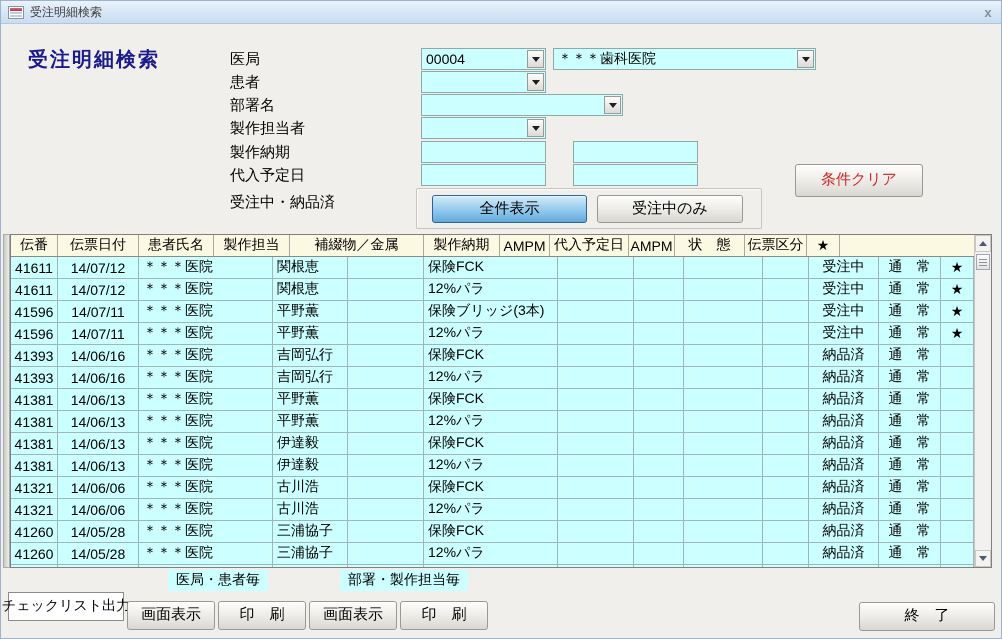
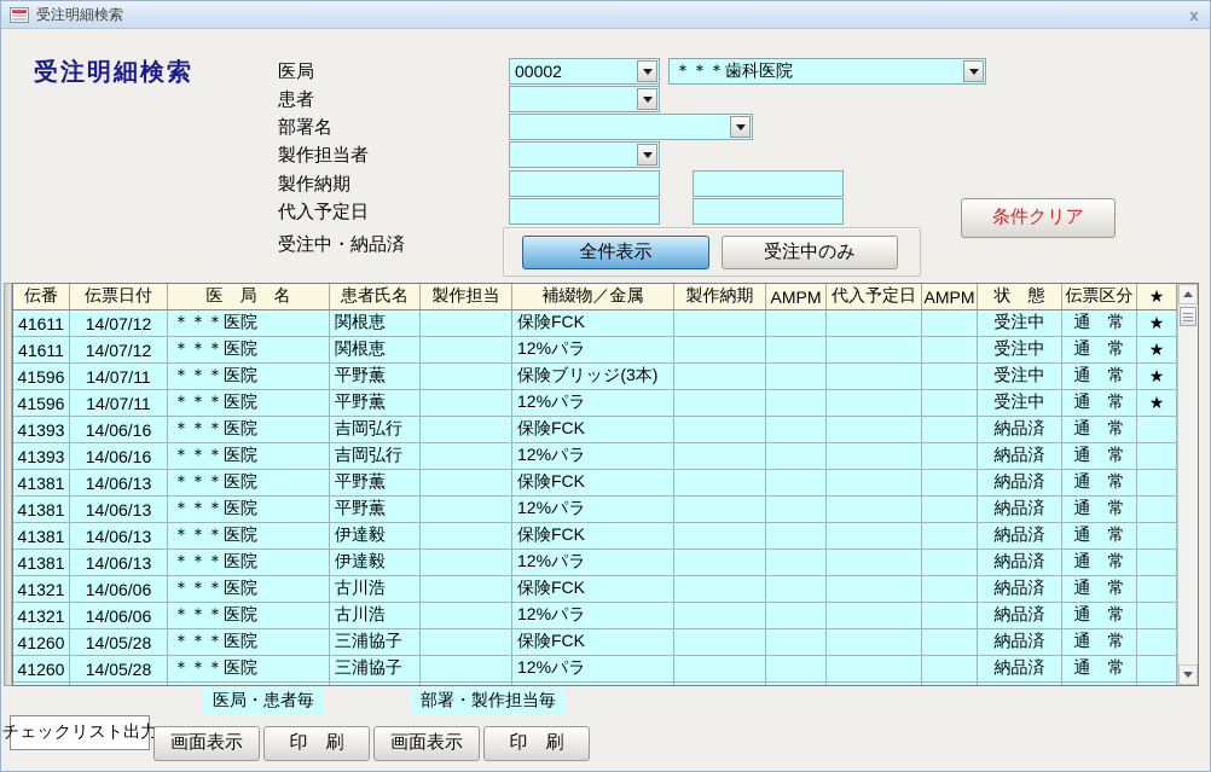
  受注明細検索
  x
  受注明細検索
  医局
  患者
  部署名
  製作担当者
  製作納期
  代入予定日
  受注中・納品済
- 00004
+ 00002
  ＊＊＊歯科医院
  全件表示
  受注中のみ
  条件クリア
  伝番
  伝票日付
+ 医 局 名
  患者氏名
  製作担当
  補綴物／金属
  製作納期
  AMPM
  代入予定日
  AMPM
  状 態
  伝票区分
  ★
  41611
  14/07/12
  ＊＊＊医院
  関根恵
  保険FCK
  受注中
  通 常
  ★
  41611
  14/07/12
  ＊＊＊医院
  関根恵
  12%パラ
  受注中
  通 常
  ★
  41596
  14/07/11
  ＊＊＊医院
  平野薫
  保険ブリッジ(3本)
  受注中
  通 常
  ★
  41596
  14/07/11
  ＊＊＊医院
  平野薫
  12%パラ
  受注中
  通 常
  ★
  41393
  14/06/16
  ＊＊＊医院
  吉岡弘行
  保険FCK
  納品済
  通 常
  41393
  14/06/16
  ＊＊＊医院
  吉岡弘行
  12%パラ
  納品済
  通 常
  41381
  14/06/13
  ＊＊＊医院
  平野薫
  保険FCK
  納品済
  通 常
  41381
  14/06/13
  ＊＊＊医院
  平野薫
  12%パラ
  納品済
  通 常
  41381
  14/06/13
  ＊＊＊医院
  伊達毅
  保険FCK
  納品済
  通 常
  41381
  14/06/13
  ＊＊＊医院
  伊達毅
  12%パラ
  納品済
  通 常
  41321
  14/06/06
  ＊＊＊医院
  古川浩
  保険FCK
  納品済
  通 常
  41321
  14/06/06
  ＊＊＊医院
  古川浩
  12%パラ
  納品済
  通 常
  41260
  14/05/28
  ＊＊＊医院
  三浦協子
  保険FCK
  納品済
  通 常
  41260
  14/05/28
  ＊＊＊医院
  三浦協子
  12%パラ
  納品済
  通 常
  チェックリスト出力
  医局・患者毎
  部署・製作担当毎
  画面表示
  印 刷
  画面表示
  印 刷
- 終 了
